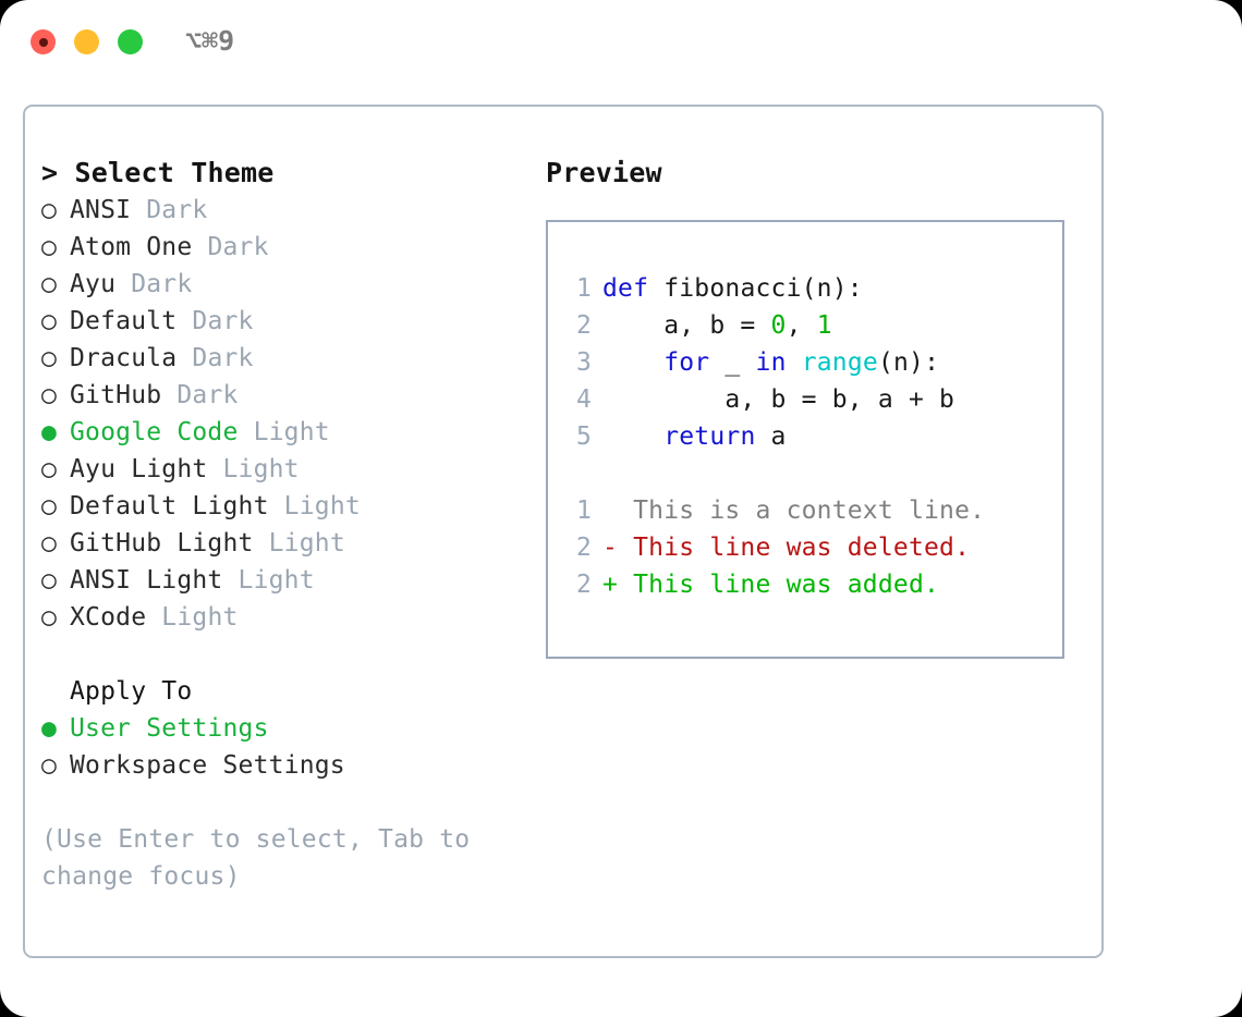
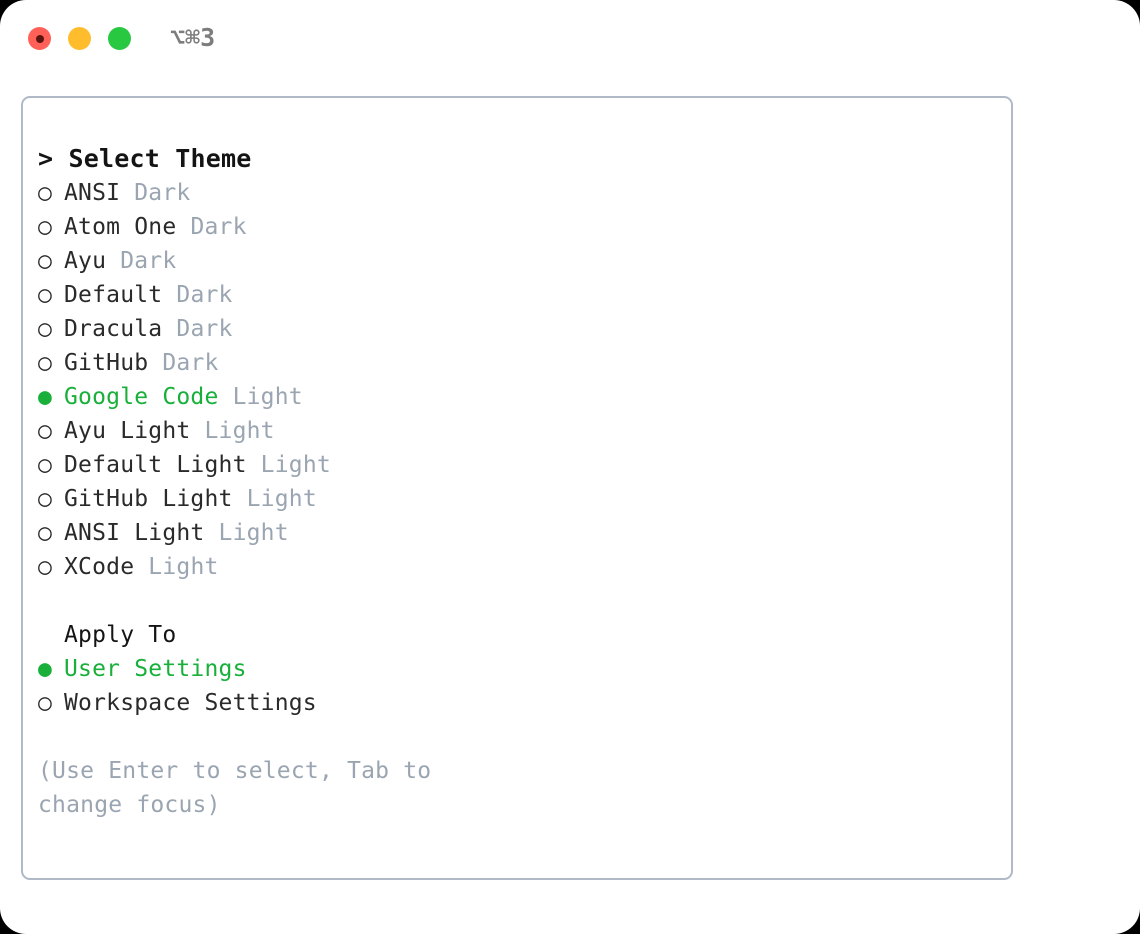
- ⌥⌘9
+ ⌥⌘3
  > Select Theme
  ○
  ANSI
  Dark
  ○
  Atom One
  Dark
  ○
  Ayu
  Dark
  ○
  Default
  Dark
  ○
  Dracula
  Dark
  ○
  GitHub
  Dark
  ●
  Google Code
  Light
  ○
  Ayu Light
  Light
  ○
  Default Light
  Light
  ○
  GitHub Light
  Light
  ○
  ANSI Light
  Light
  ○
  XCode
  Light
  Apply To
  ●
  User Settings
  ○
  Workspace Settings
  (Use Enter to select, Tab to change focus)
- Preview
- 1 def fibonacci(n):
- 2 a, b = 0, 1
- 3 for _ in range(n):
- 4 a, b = b, a + b
- 5 return a
- 1 This is a context line.
- 2 - This line was deleted.
- 2 + This line was added.
